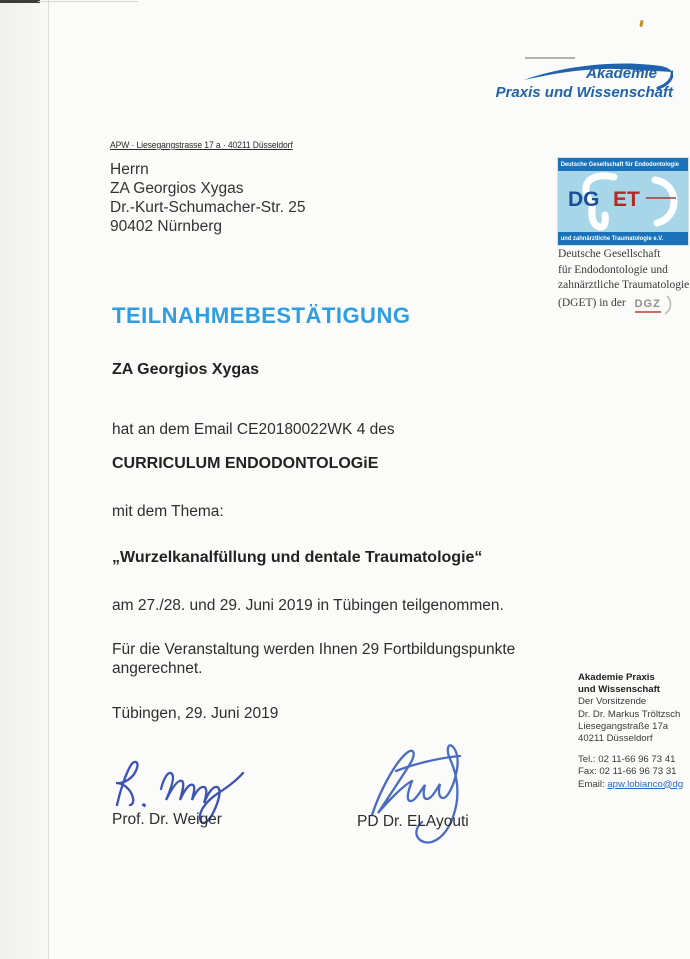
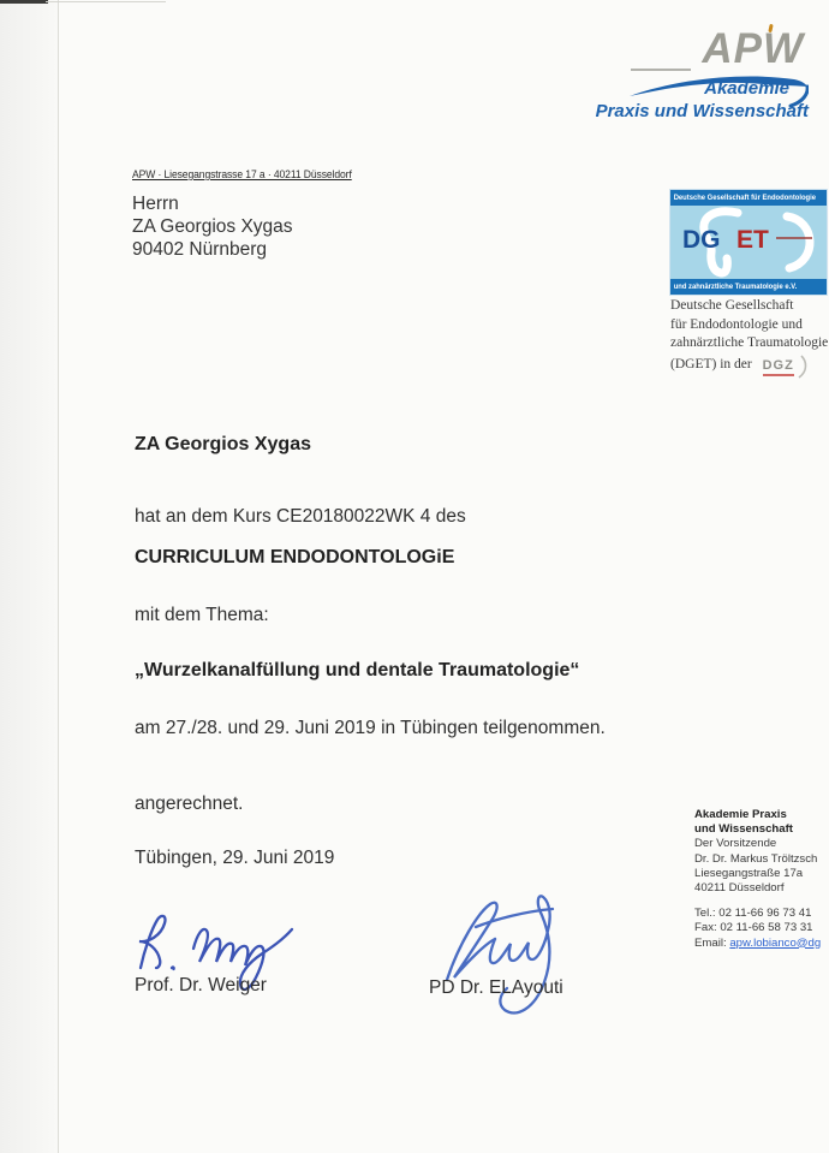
+ APW
  Akademie
  Praxis und Wissenschaft
  APW · Liesegangstrasse 17 a · 40211 Düsseldorf
  Herrn
  ZA Georgios Xygas
- Dr.-Kurt-Schumacher-Str. 25
  90402 Nürnberg
  DG
  ET
  Deutsche Gesellschaft
  für Endodontologie und
  zahnärztliche Traumatologie
  (DGET) in der DGZ
- TEILNAHMEBESTÄTIGUNG
  ZA Georgios Xygas
- hat an dem Email CE20180022WK 4 des
+ hat an dem Kurs CE20180022WK 4 des
  CURRICULUM ENDODONTOLOGiE
  mit dem Thema:
  „Wurzelkanalfüllung und dentale Traumatologie“
  am 27./28. und 29. Juni 2019 in Tübingen teilgenommen.
- Für die Veranstaltung werden Ihnen 29 Fortbildungspunkte
  angerechnet.
  Tübingen, 29. Juni 2019
  Akademie Praxis
  und Wissenschaft
  Der Vorsitzende
  Dr. Dr. Markus Tröltzsch
  Liesegangstraße 17a
  40211 Düsseldorf
  Tel.: 02 11-66 96 73 41
- Fax: 02 11-66 96 73 31
+ Fax: 02 11-66 58 73 31
  Email: apw.lobianco@dg
  Prof. Dr. Weiger
  PD Dr. ELAyouti
